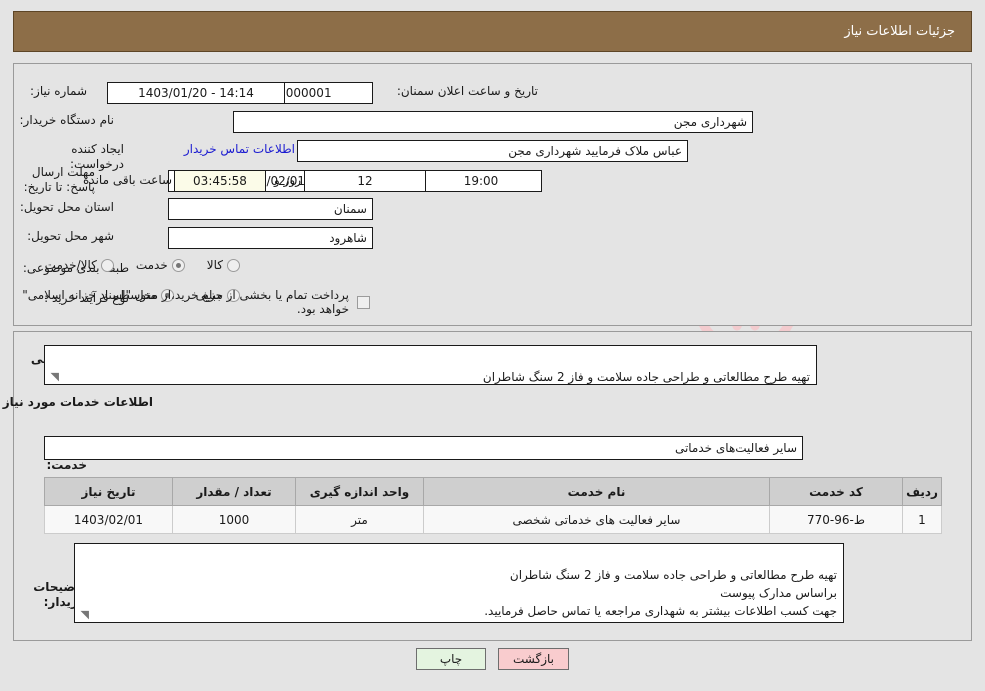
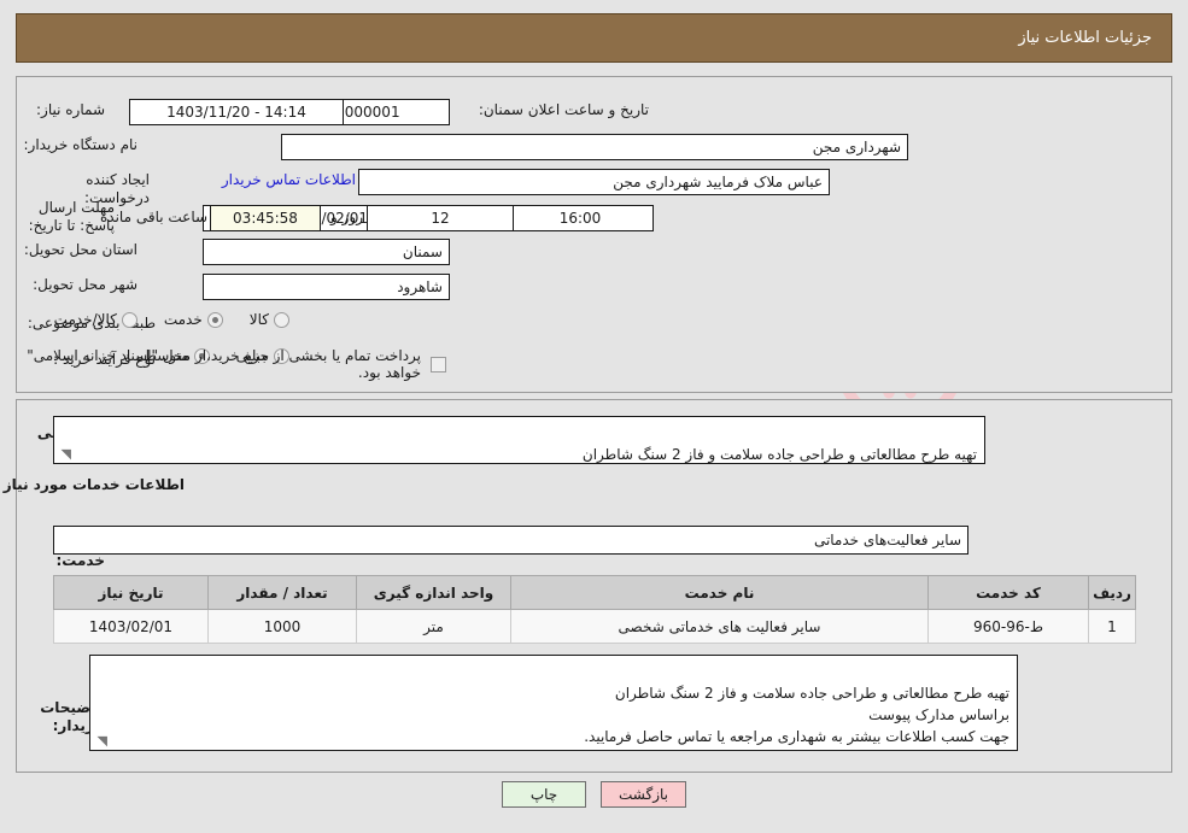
  جزئیات اطلاعات نیاز
  شماره نیاز:
  تاریخ و ساعت اعلان سمنان:
- 14:14 - 1403/01/20
+ 14:14 - 1403/11/20
  نام دستگاه خریدار:
  شهرداری مجن
  ایجاد کننده درخواست:
  عباس ملاک فرمایید شهرداری مجن
  اطلاعات تماس خریدار
  مهلت ارسال پاسخ: تا تاریخ:
- 19:00
+ 16:00
  12
  روز و
  03:45:58
  ساعت باقی مانده
  استان محل تحویل:
  سمنان
  شهر محل تحویل:
  شاهرود
  طب بندی موضوعی:
  کالا
  خدمت
  کالا/خدمت
  نوع فرآیند خرید :
  جزیی
  متوسط
  پرداخت تمام یا بخشی از مبلغ خرید،از محل "اسناد خزانه اسلامی" خواهد بود.
  تهیه طرح مطالعاتی و طراحی جاده سلامت و فاز 2 سنگ شاطران
  ◥
  اطلاعات خدمات مورد نیاز
  سایر فعالیت‌های خدماتی
  ردیف	کد خدمت	نام خدمت	واحد اندازه گیری	تعداد / مقدار	تاریخ نیاز
- 1	ط-96-770	سایر فعالیت های خدماتی شخصی	متر	1000	1403/02/01
+ 1	ط-96-960	سایر فعالیت های خدماتی شخصی	متر	1000	1403/02/01
  ضیحاتیدار:
  تهیه طرح مطالعاتی و طراحی جاده سلامت و فاز 2 سنگ شاطران
  براساس مدارک پیوست
  جهت کسب اطلاعات بیشتر به شهداری مراجعه یا تماس حاصل فرمایید.
  ◥
  بازگشت
  چاپ
